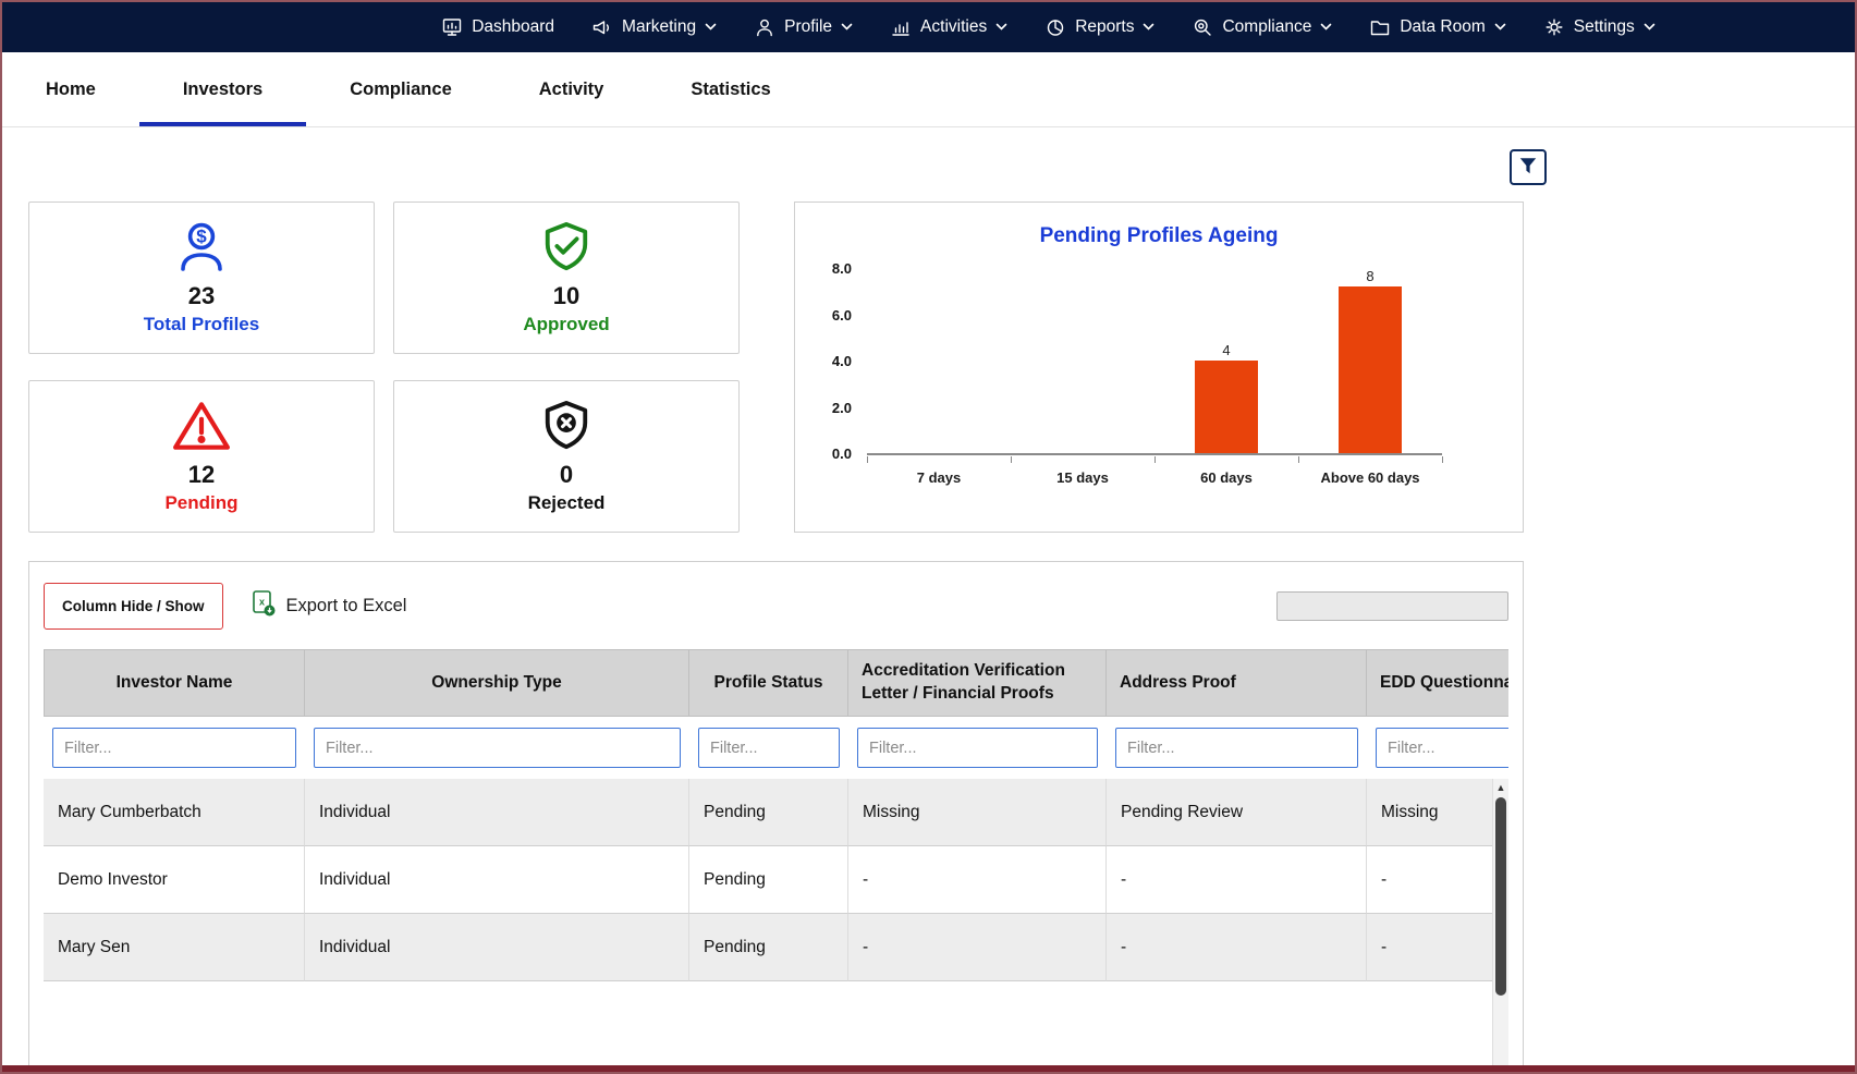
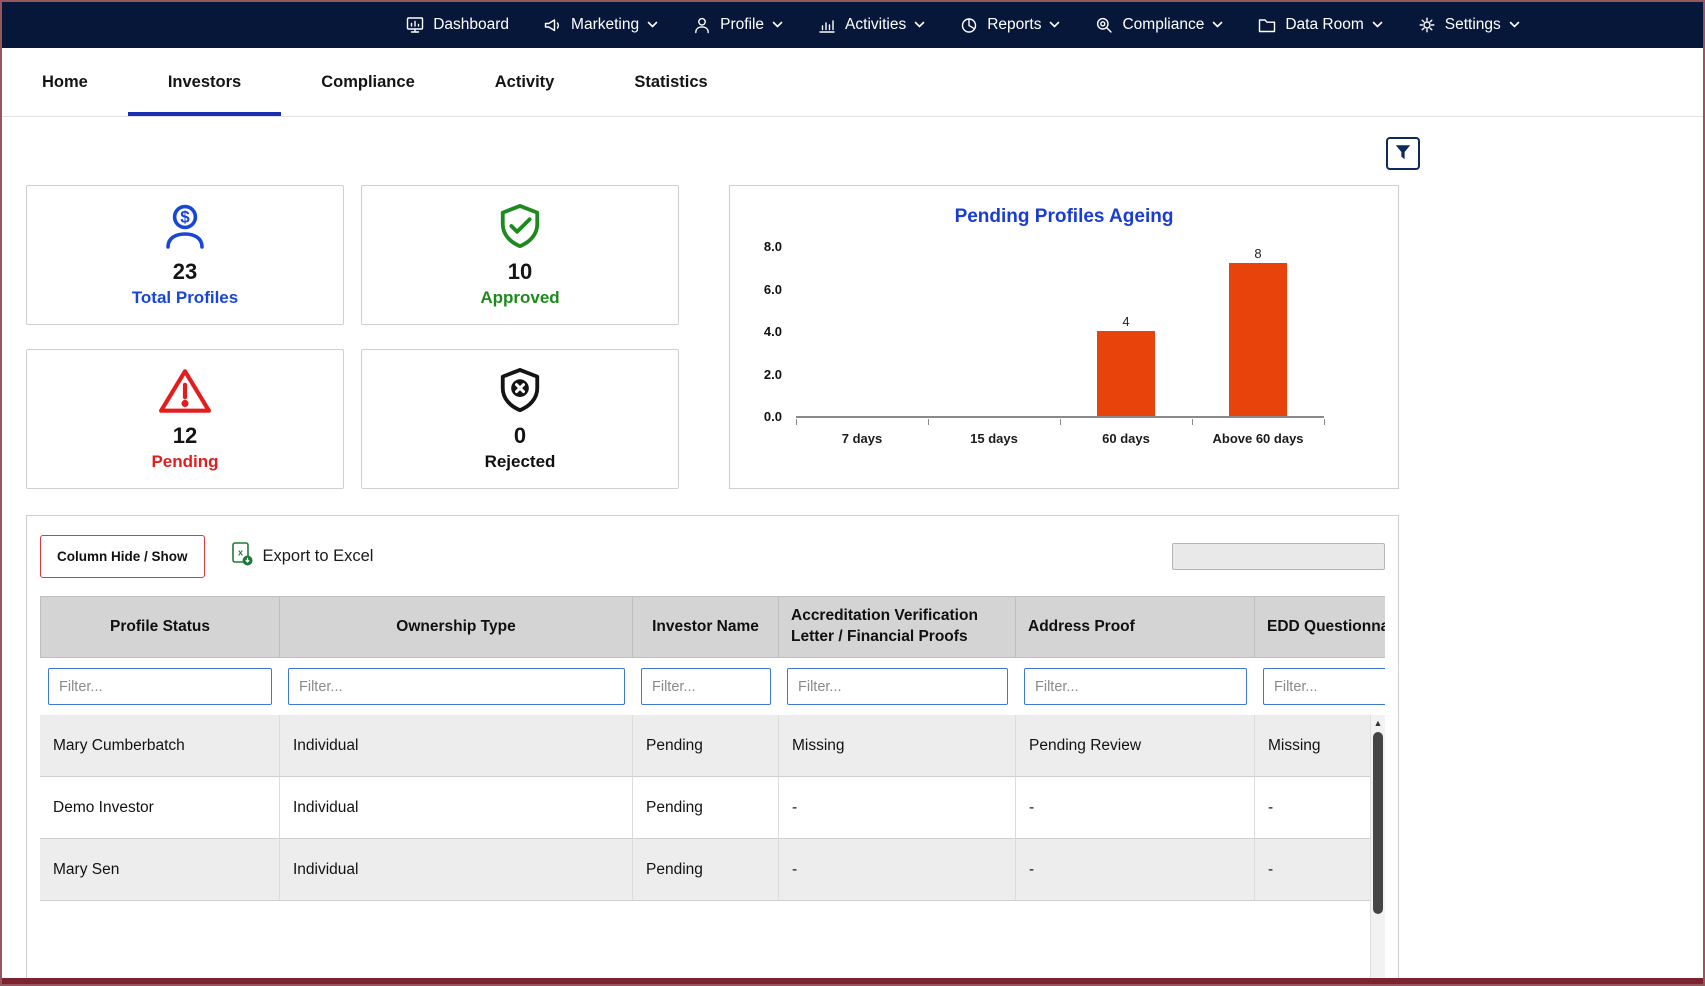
  Dashboard
  Marketing
  Profile
  Activities
  Reports
  Compliance
  Data Room
  Settings
  Home
  Investors
  Compliance
  Activity
  Statistics
  $
  23
  Total Profiles
  10
  Approved
  12
  Pending
  0
  Rejected
  Pending Profiles Ageing
  0.0
  2.0
  4.0
  6.0
  8.0
  7 days
  15 days
  4
  60 days
  8
  Above 60 days
  Column Hide / Show
  x
  Export to Excel
- Investor Name
+ Profile Status
  Ownership Type
- Profile Status
+ Investor Name
  Accreditation Verification Letter / Financial Proofs
  Address Proof
  EDD Questionna
  Filter...
  Filter...
  Filter...
  Filter...
  Filter...
  Filter...
  Mary Cumberbatch
  Individual
  Pending
  Missing
  Pending Review
  Missing
  Demo Investor
  Individual
  Pending
  -
  -
  -
  Mary Sen
  Individual
  Pending
  -
  -
  -
  ▲
